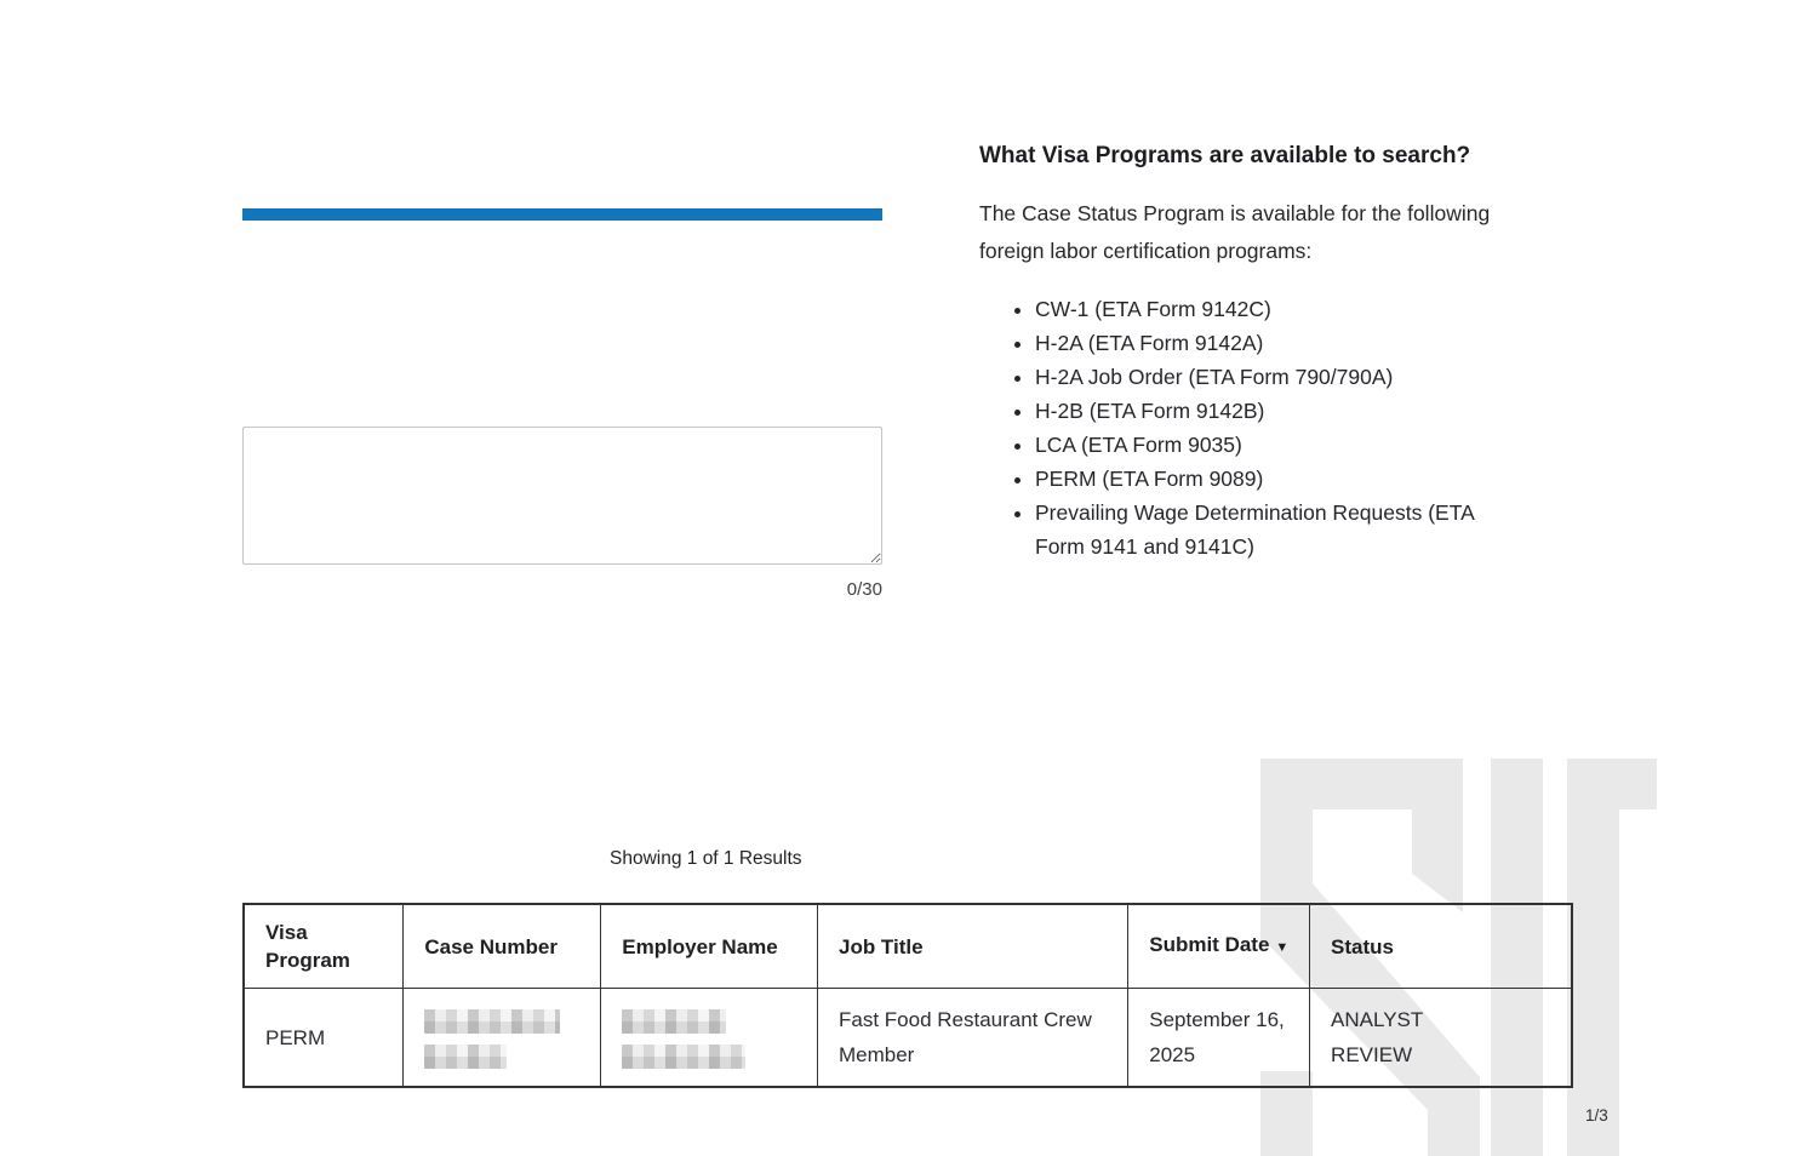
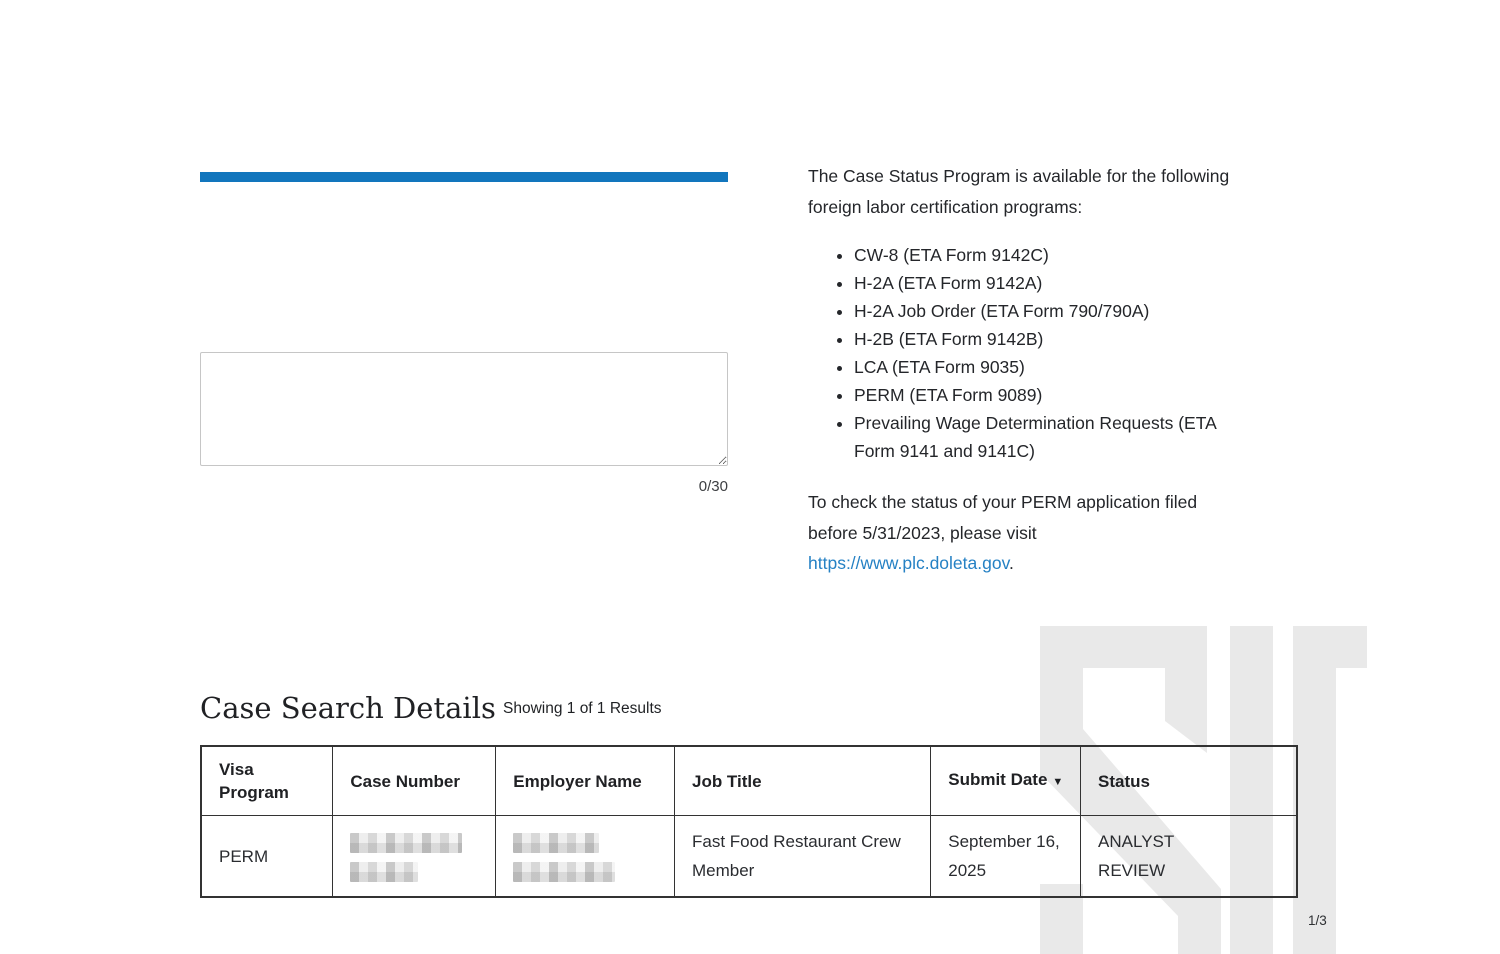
  0/30
- What Visa Programs are available to search?
  The Case Status Program is available for the following foreign labor certification programs:
- CW-1 (ETA Form 9142C)
+ CW-8 (ETA Form 9142C)
  H-2A (ETA Form 9142A)
  H-2A Job Order (ETA Form 790/790A)
  H-2B (ETA Form 9142B)
  LCA (ETA Form 9035)
  PERM (ETA Form 9089)
  Prevailing Wage Determination Requests (ETA Form 9141 and 9141C)
+ To check the status of your PERM application filed before 5/31/2023, please visit https://www.plc.doleta.gov.
+ Case Search Details
  Showing 1 of 1 Results
  Visa Program	Case Number	Employer Name	Job Title	Submit Date ▼	Status
  PERM			Fast Food Restaurant Crew Member	September 16, 2025	ANALYST REVIEW
  1/3
